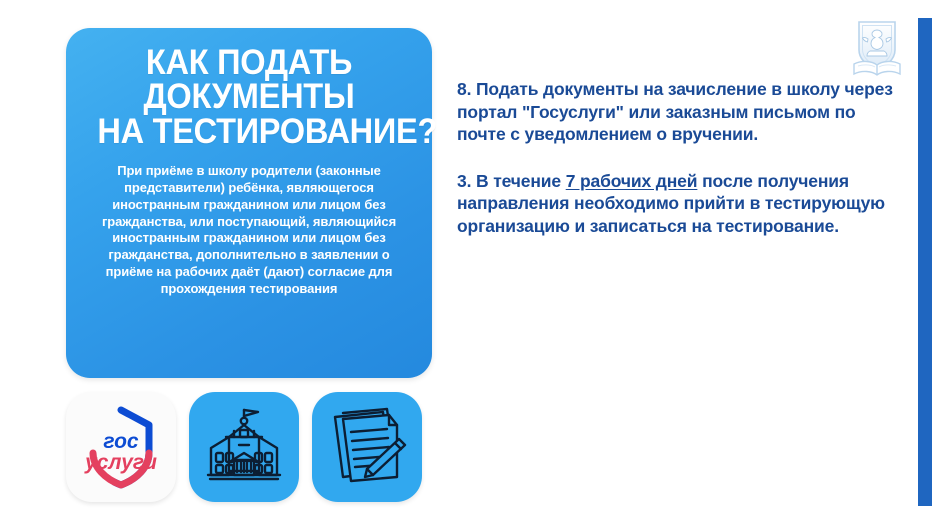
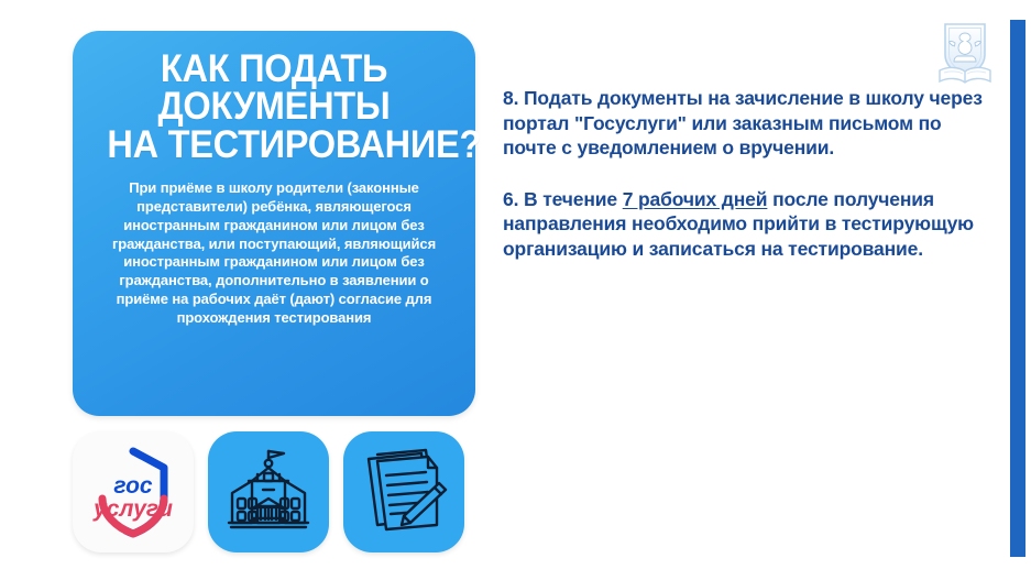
  КАК ПОДАТЬ
  ДОКУМЕНТЫ
  НА ТЕСТИРОВАНИЕ?
  При приёме в школу родители (законные представители) ребёнка, являющегося иностранным гражданином или лицом без гражданства, или поступающий, являющийся иностранным гражданином или лицом без гражданства, дополнительно в заявлении о приёме на рабочих даёт (дают) согласие для прохождения тестирования
  гос
  услуги
  8. Подать документы на зачисление в школу через портал "Госуслуги" или заказным письмом по почте с уведомлением о вручении.
- 3. В течение 7 рабочих дней после получения направления необходимо прийти в тестирующую организацию и записаться на тестирование.
+ 6. В течение 7 рабочих дней после получения направления необходимо прийти в тестирующую организацию и записаться на тестирование.
